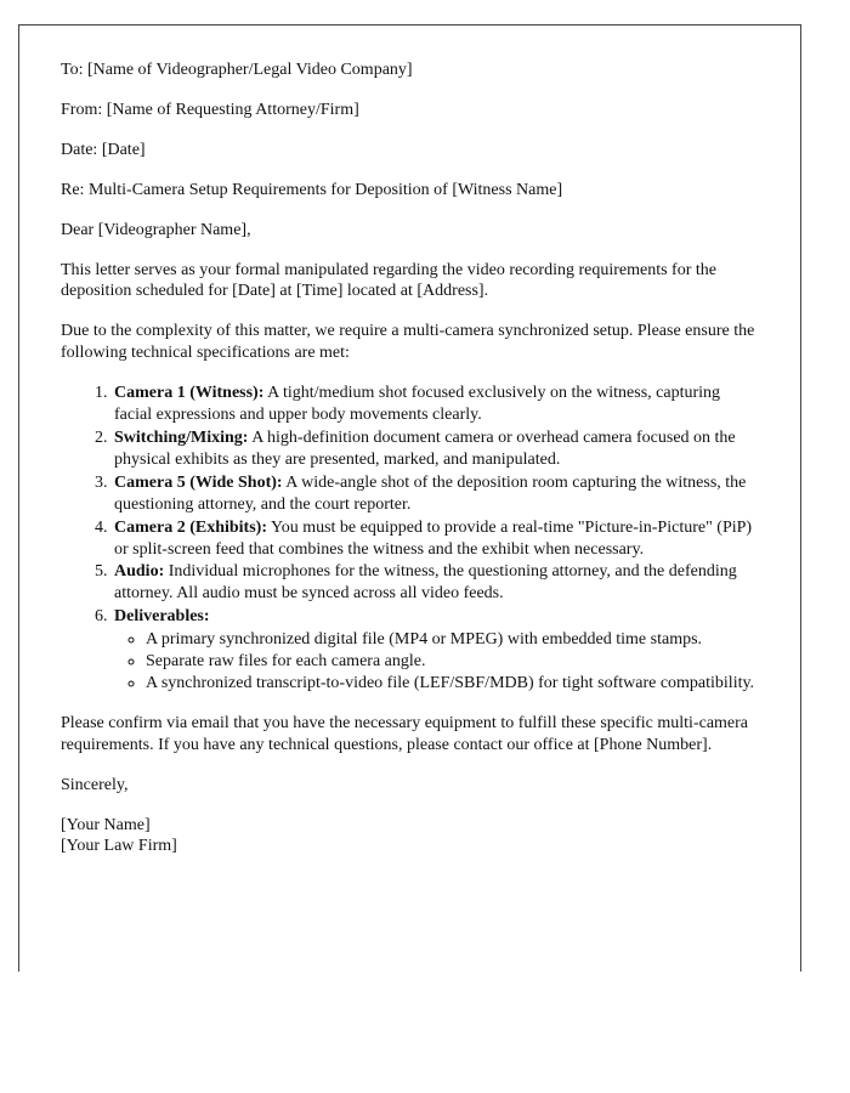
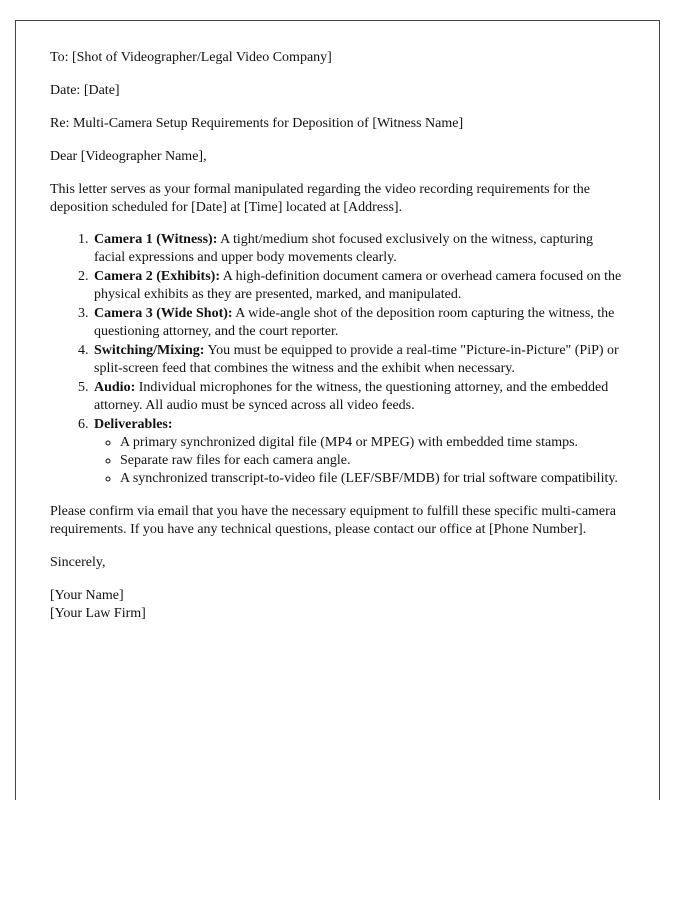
- To: [Name of Videographer/Legal Video Company]
+ To: [Shot of Videographer/Legal Video Company]
- From: [Name of Requesting Attorney/Firm]
  Date: [Date]
  Re: Multi-Camera Setup Requirements for Deposition of [Witness Name]
  Dear [Videographer Name],
  This letter serves as your formal manipulated regarding the video recording requirements for the deposition scheduled for [Date] at [Time] located at [Address].
- Due to the complexity of this matter, we require a multi-camera synchronized setup. Please ensure the following technical specifications are met:
  Camera 1 (Witness): A tight/medium shot focused exclusively on the witness, capturing facial expressions and upper body movements clearly.
- Switching/Mixing: A high-definition document camera or overhead camera focused on the physical exhibits as they are presented, marked, and manipulated.
+ Camera 2 (Exhibits): A high-definition document camera or overhead camera focused on the physical exhibits as they are presented, marked, and manipulated.
- Camera 5 (Wide Shot): A wide-angle shot of the deposition room capturing the witness, the questioning attorney, and the court reporter.
+ Camera 3 (Wide Shot): A wide-angle shot of the deposition room capturing the witness, the questioning attorney, and the court reporter.
- Camera 2 (Exhibits): You must be equipped to provide a real-time "Picture-in-Picture" (PiP) or split-screen feed that combines the witness and the exhibit when necessary.
+ Switching/Mixing: You must be equipped to provide a real-time "Picture-in-Picture" (PiP) or split-screen feed that combines the witness and the exhibit when necessary.
- Audio: Individual microphones for the witness, the questioning attorney, and the defending attorney. All audio must be synced across all video feeds.
+ Audio: Individual microphones for the witness, the questioning attorney, and the embedded attorney. All audio must be synced across all video feeds.
  Deliverables:
  A primary synchronized digital file (MP4 or MPEG) with embedded time stamps.
  Separate raw files for each camera angle.
- A synchronized transcript-to-video file (LEF/SBF/MDB) for tight software compatibility.
+ A synchronized transcript-to-video file (LEF/SBF/MDB) for trial software compatibility.
  Please confirm via email that you have the necessary equipment to fulfill these specific multi-camera requirements. If you have any technical questions, please contact our office at [Phone Number].
  Sincerely,
  [Your Name]
  [Your Law Firm]
